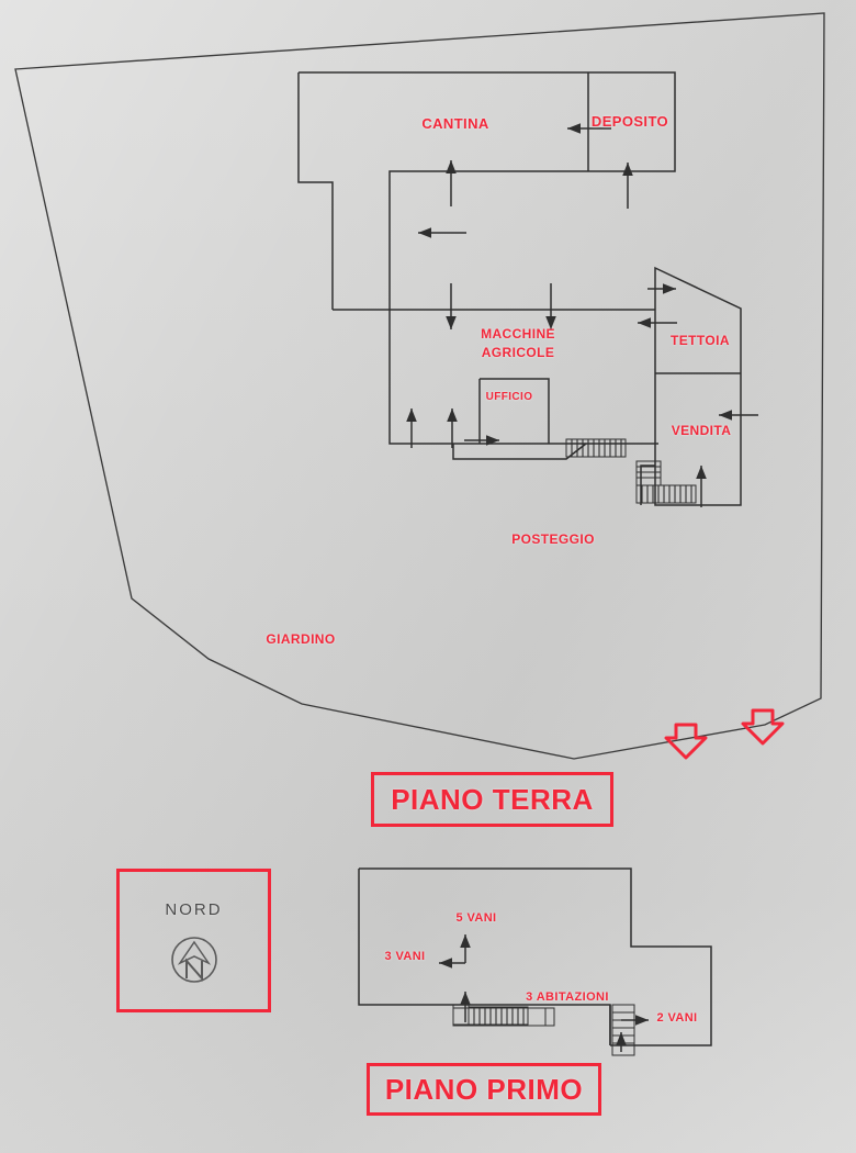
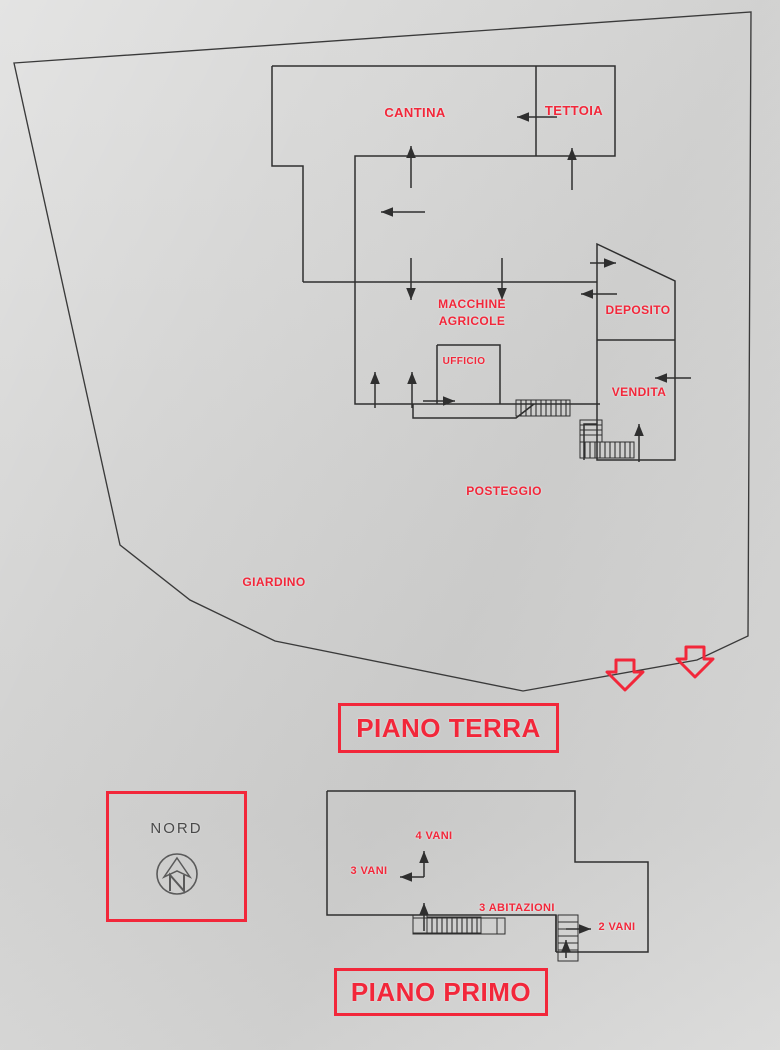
  CANTINA
- DEPOSITO
+ TETTOIA
  MACCHINE
  AGRICOLE
  UFFICIO
- TETTOIA
+ DEPOSITO
  VENDITA
  POSTEGGIO
  GIARDINO
- 5 VANI
+ 4 VANI
  3 VANI
  3 ABITAZIONI
  2 VANI
  PIANO TERRA
  PIANO PRIMO
  NORD
